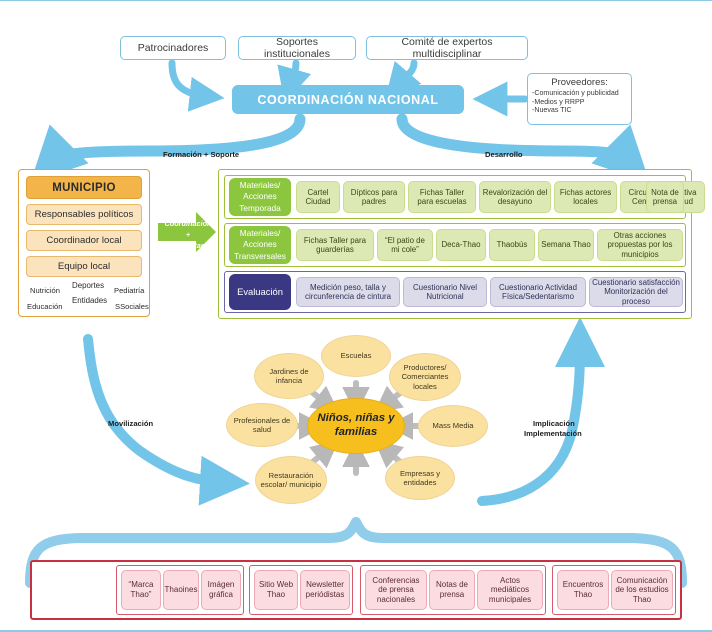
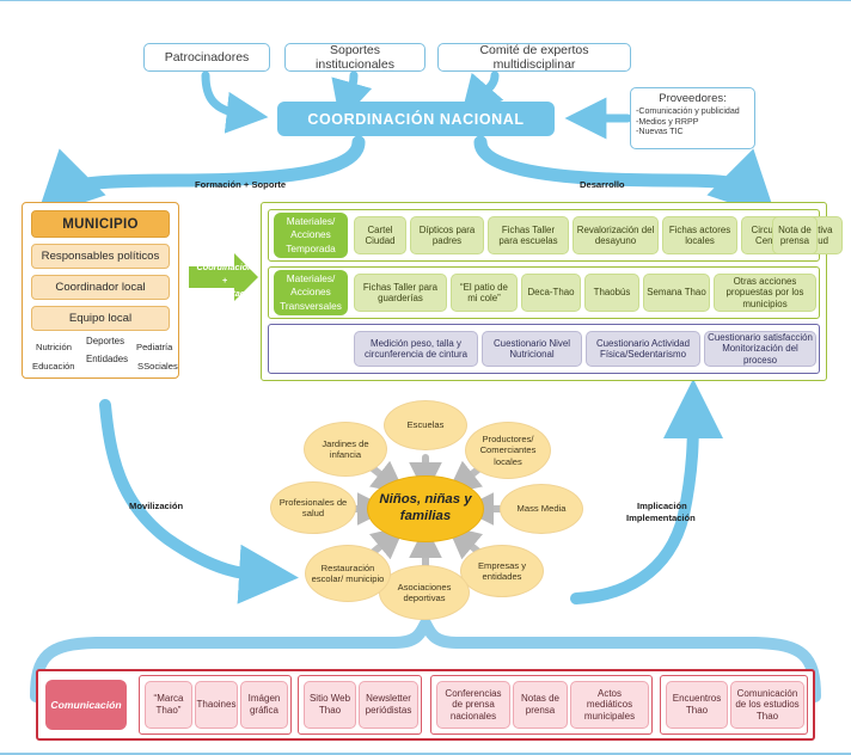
  Patrocinadores
  Soportes institucionales
  Comité de expertos multidisciplinar
  Proveedores:
  -Comunicación y publicidad
  -Medios y RRPP
  -Nuevas TIC
  COORDINACIÓN NACIONAL
  Formación + Soporte
  Desarrollo
  Movilización
  Implicación
  Implementación
  MUNICIPIO
  Responsables políticos
  Coordinador local
  Equipo local
  Nutrición
  Deportes
  Pediatría
  Educación
  Entidades
  SSociales
  Coordinación
  +
  Implementación
  Materiales/
  Acciones
  Temporada
  Cartel Ciudad
  Dípticos para padres
  Fichas Taller para escuelas
  Revalorización del desayuno
  Fichas actores locales
  Nota de prensa
  Materiales/
  Acciones
  Transversales
  Fichas Taller para guarderías
  “El patio de mi cole”
  Deca-Thao
  Thaobús
  Semana Thao
  Otras acciones propuestas por los municipios
- Evaluación
  Medición peso, talla y circunferencia de cintura
  Cuestionario Nivel Nutricional
  Cuestionario Actividad Física/Sedentarismo
  Cuestionario satisfacción Monitorización del proceso
  Niños, niñas y familias
  Escuelas
  Productores/ Comerciantes locales
  Mass Media
  Empresas y entidades
+ Asociaciones deportivas
  Restauración escolar/ municipio
  Profesionales de salud
  Jardines de infancia
+ Comunicación
  “Marca Thao”
  Thaoines
  Imágen gráfica
  Sitio Web Thao
  Newsletter periódistas
  Conferencias de prensa nacionales
  Notas de prensa
  Actos mediáticos municipales
  Encuentros Thao
  Comunicación de los estudios Thao
